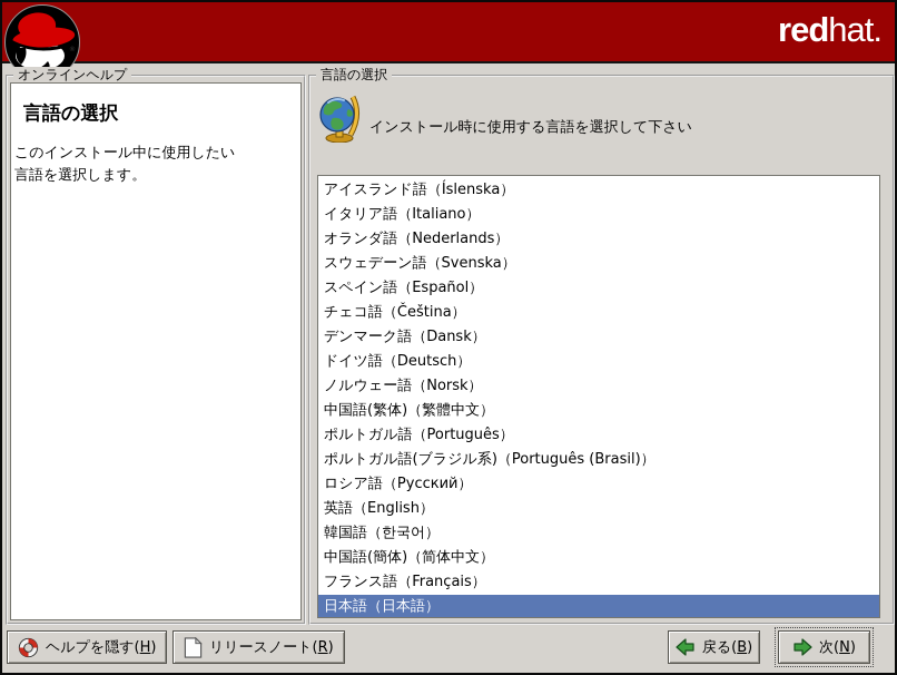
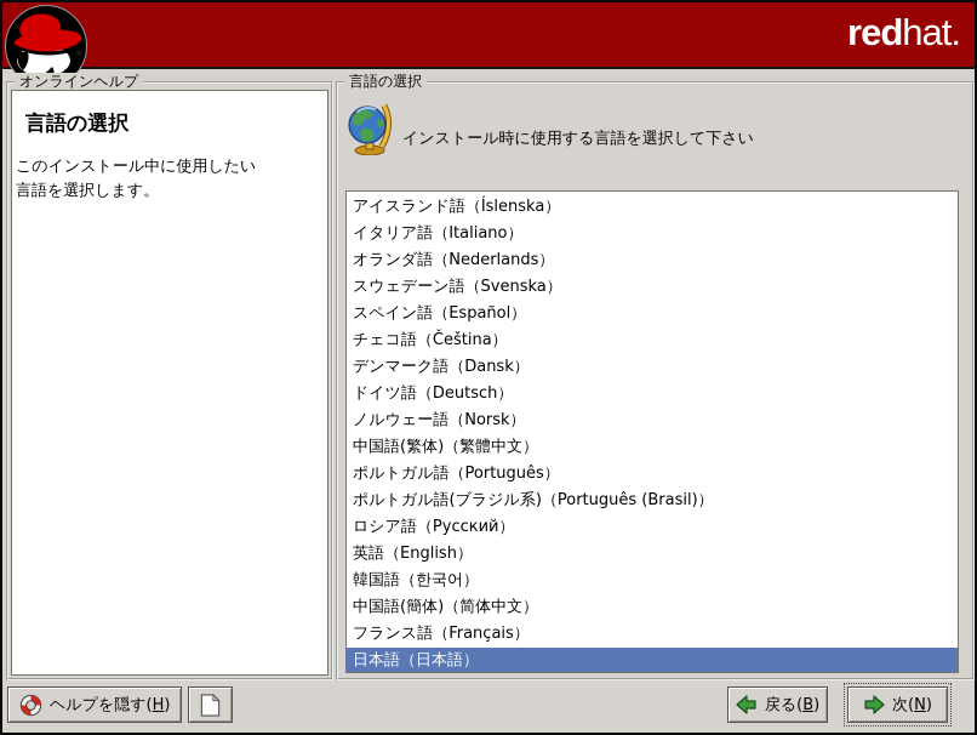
  redhat.
  オンラインヘルプ
  言語の選択
  このインストール中に使用したい
  言語を選択します。
  言語の選択
  インストール時に使用する言語を選択して下さい
  アイスランド語（Íslenska）
  イタリア語（Italiano）
  オランダ語（Nederlands）
  スウェデーン語（Svenska）
  スペイン語（Español）
  チェコ語（Čeština）
  デンマーク語（Dansk）
  ドイツ語（Deutsch）
  ノルウェー語（Norsk）
  中国語(繁体)（繁體中文）
  ポルトガル語（Português）
  ポルトガル語(ブラジル系)（Português (Brasil)）
  ロシア語（Русский）
  英語（English）
  韓国語（한국어）
  中国語(簡体)（简体中文）
  フランス語（Français）
  日本語（日本語）
  ヘルプを隠す(H)
- リリースノート(R)
  戻る(B)
  次(N)
